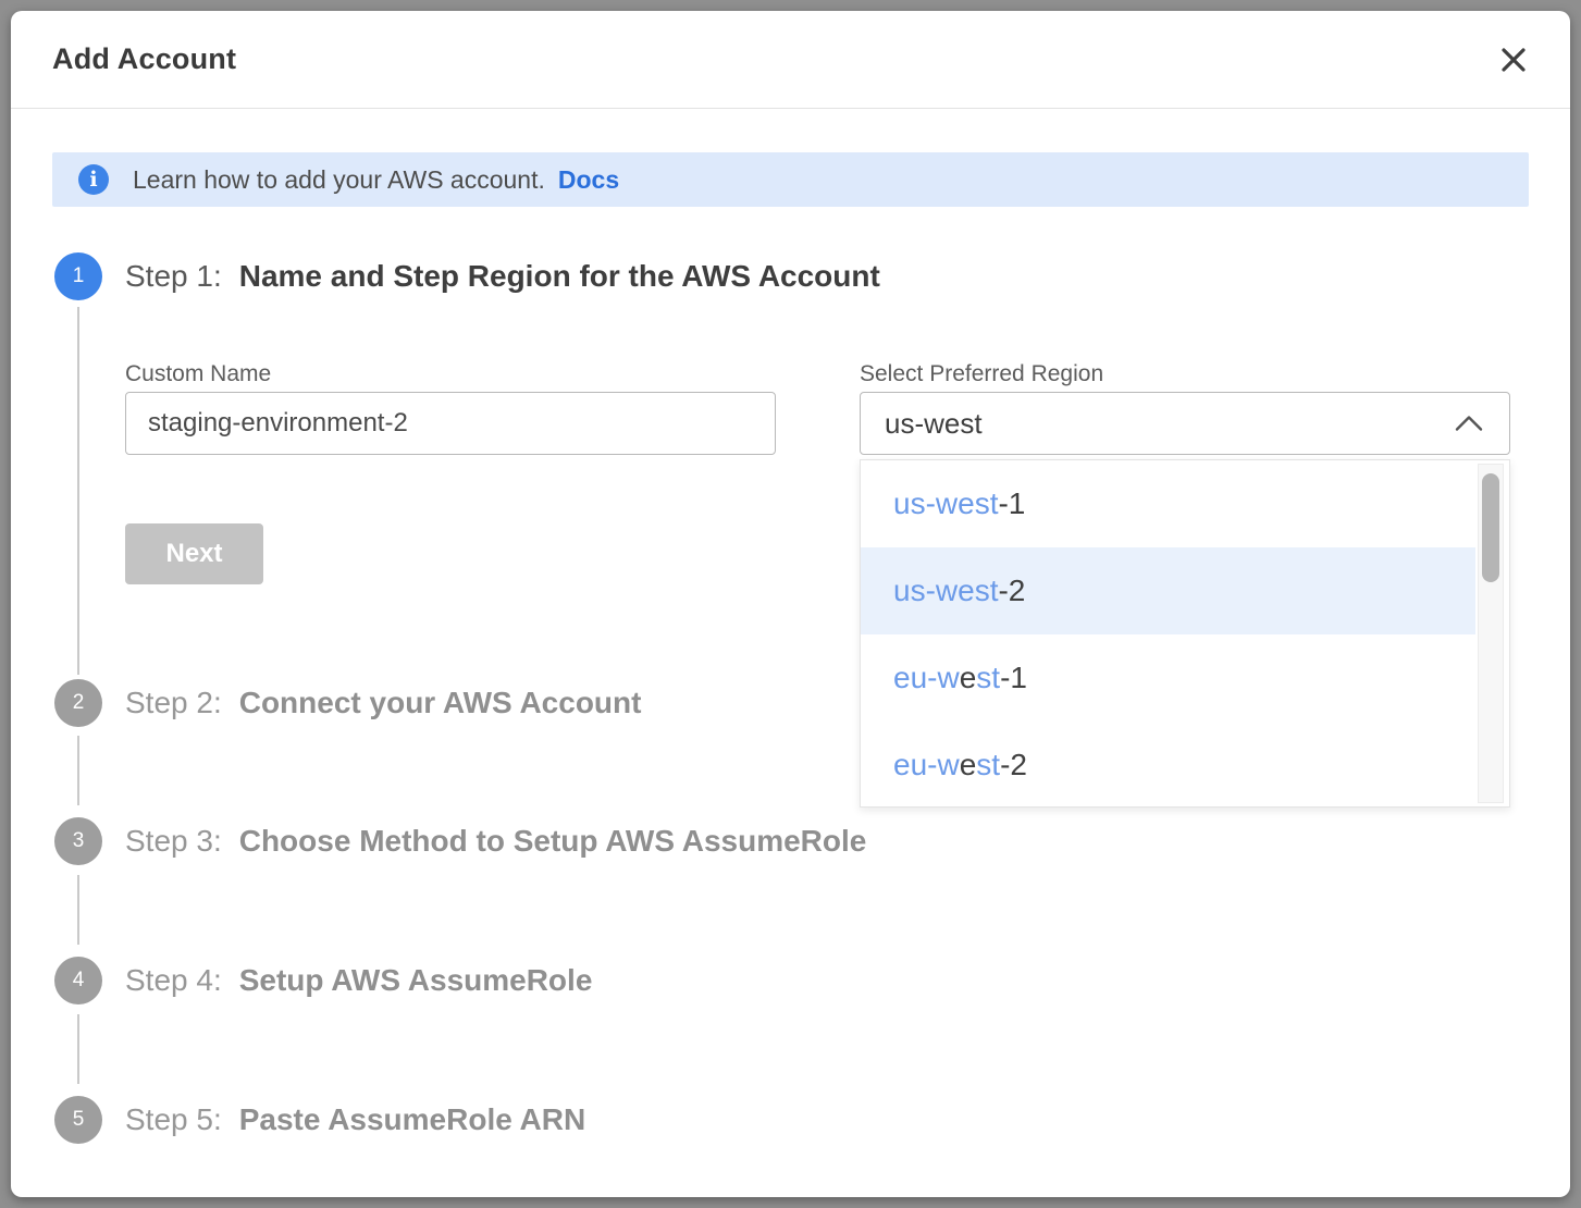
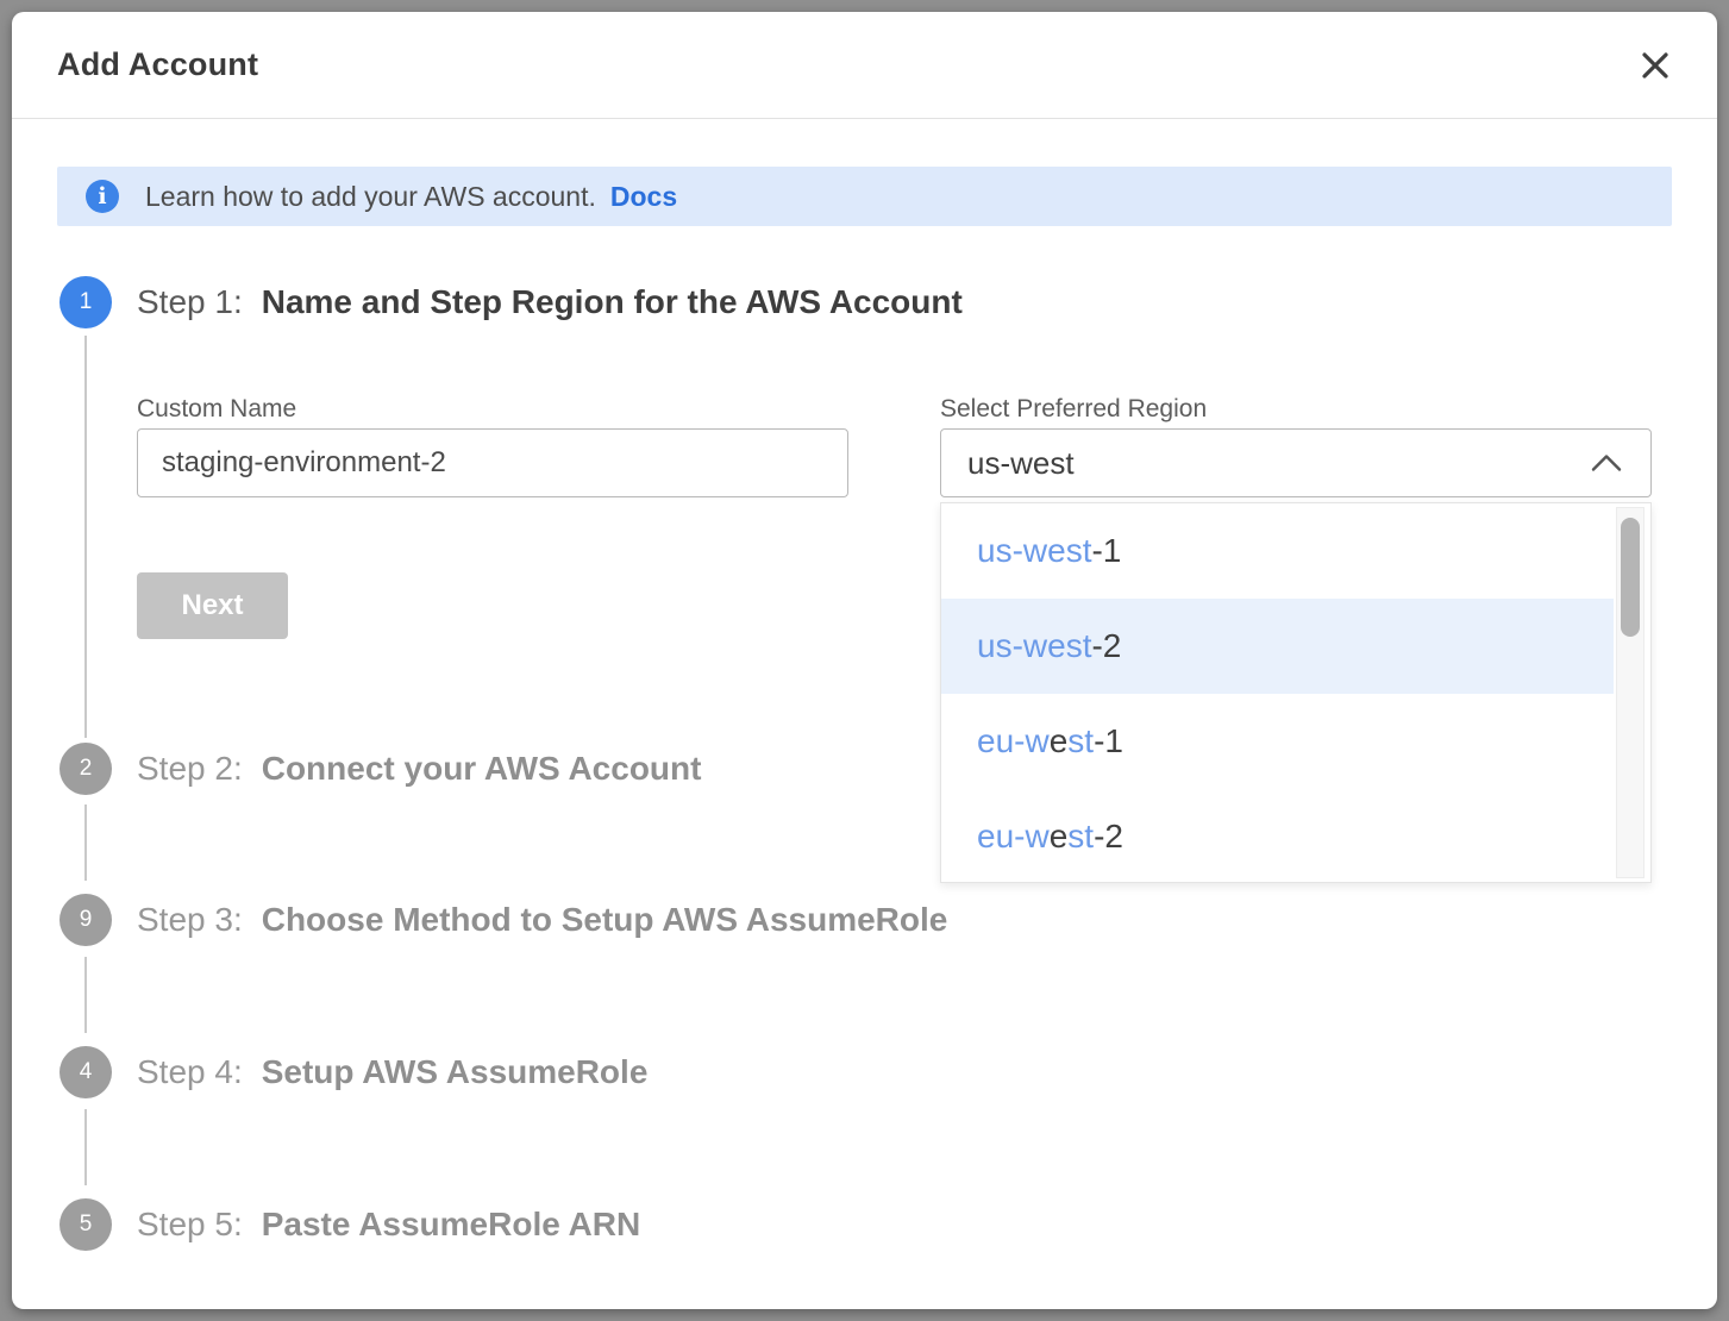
  Add Account
  i
  Learn how to add your AWS account.
  Docs
  1
  Step 1: Name and Step Region for the AWS Account
  Custom Name
  staging-environment-2
  Select Preferred Region
  us-west
  Next
  us-west-1
  us-west-2
  eu-west-1
  eu-west-2
  2
  Step 2: Connect your AWS Account
- 3
+ 9
  Step 3: Choose Method to Setup AWS AssumeRole
  4
  Step 4: Setup AWS AssumeRole
  5
  Step 5: Paste AssumeRole ARN
